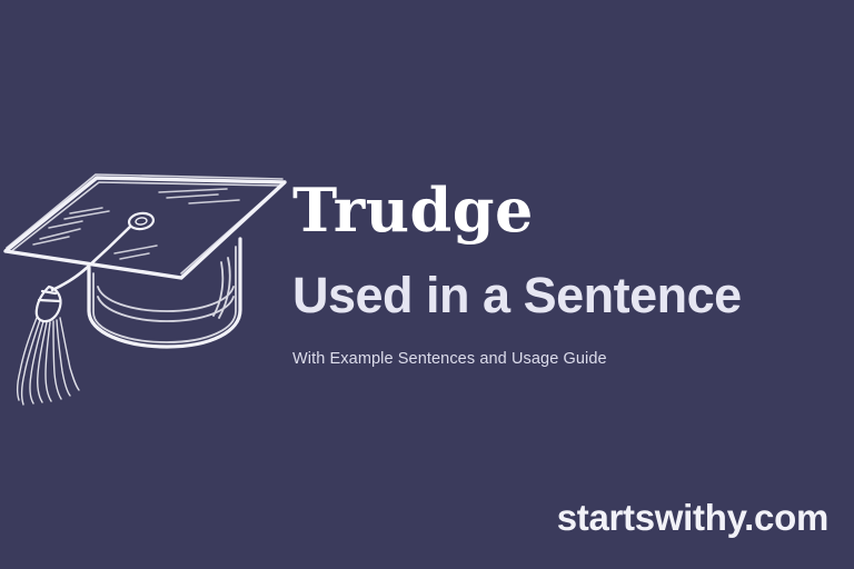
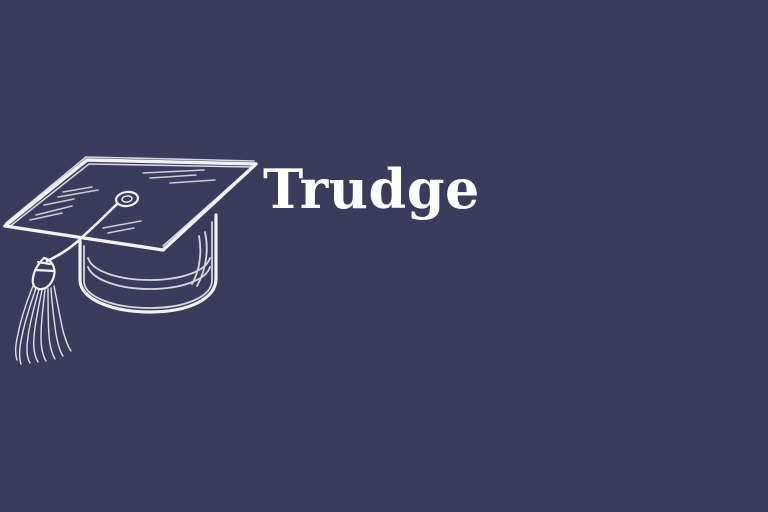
  Trudge
- Used in a Sentence
- With Example Sentences and Usage Guide
- startswithy.com
